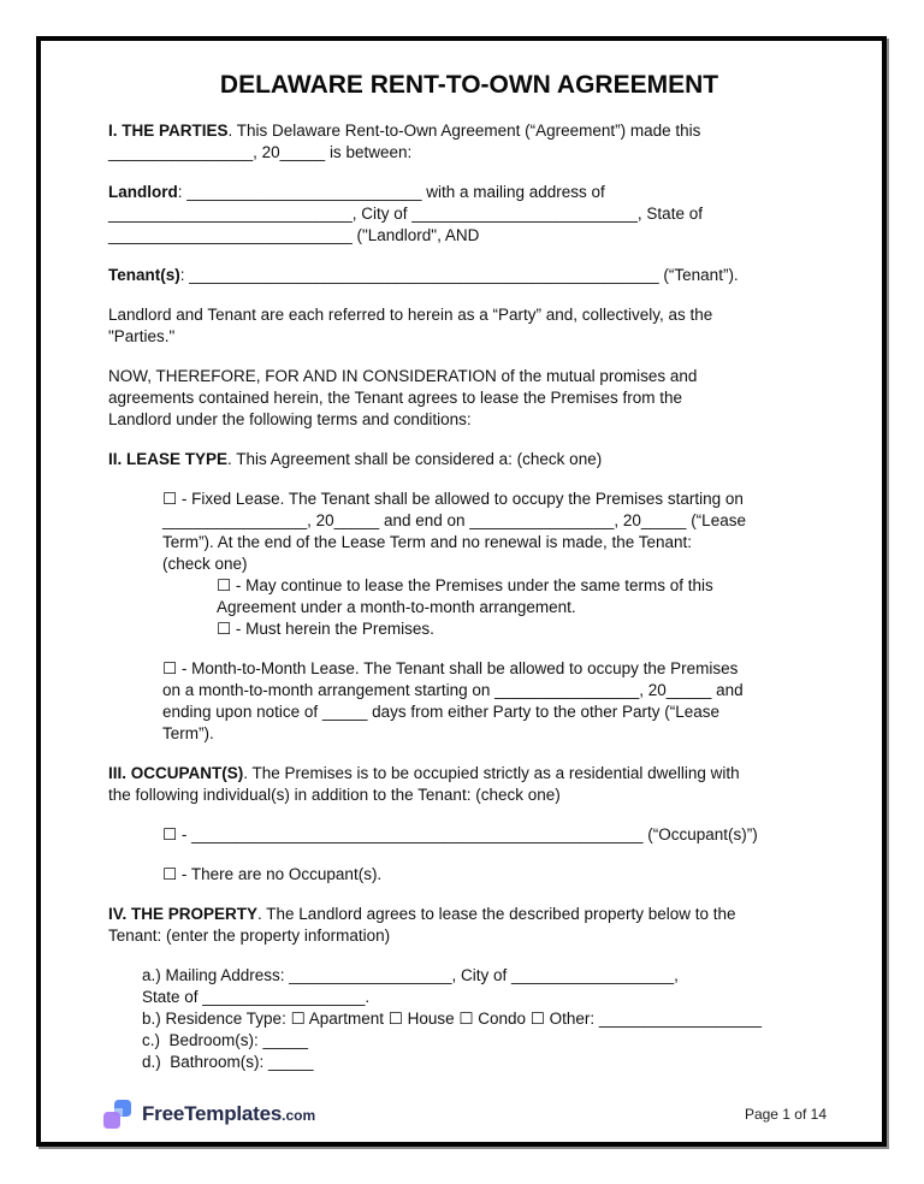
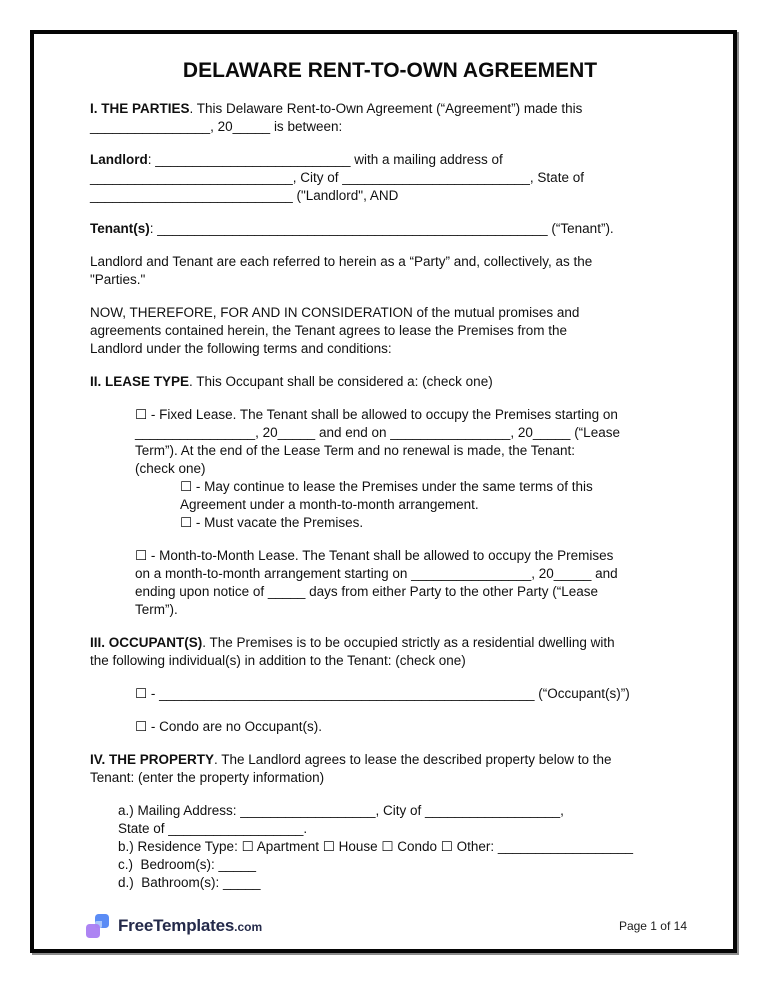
  DELAWARE RENT-TO-OWN AGREEMENT
  I. THE PARTIES. This Delaware Rent-to-Own Agreement (“Agreement”) made this
  ________________, 20_____ is between:
  Landlord: __________________________ with a mailing address of
  ___________________________, City of _________________________, State of
  ___________________________ ("Landlord", AND
  Tenant(s): ____________________________________________________ (“Tenant”).
  Landlord and Tenant are each referred to herein as a “Party” and, collectively, as the
  "Parties."
  NOW, THEREFORE, FOR AND IN CONSIDERATION of the mutual promises and
  agreements contained herein, the Tenant agrees to lease the Premises from the
  Landlord under the following terms and conditions:
- II. LEASE TYPE. This Agreement shall be considered a: (check one)
+ II. LEASE TYPE. This Occupant shall be considered a: (check one)
  ☐ - Fixed Lease. The Tenant shall be allowed to occupy the Premises starting on
  ________________, 20_____ and end on ________________, 20_____ (“Lease
  Term”). At the end of the Lease Term and no renewal is made, the Tenant:
  (check one)
  ☐ - May continue to lease the Premises under the same terms of this
  Agreement under a month-to-month arrangement.
- ☐ - Must herein the Premises.
+ ☐ - Must vacate the Premises.
  ☐ - Month-to-Month Lease. The Tenant shall be allowed to occupy the Premises
  on a month-to-month arrangement starting on ________________, 20_____ and
  ending upon notice of _____ days from either Party to the other Party (“Lease
  Term”).
  III. OCCUPANT(S). The Premises is to be occupied strictly as a residential dwelling with
  the following individual(s) in addition to the Tenant: (check one)
  ☐ - __________________________________________________ (“Occupant(s)”)
- ☐ - There are no Occupant(s).
+ ☐ - Condo are no Occupant(s).
  IV. THE PROPERTY. The Landlord agrees to lease the described property below to the
  Tenant: (enter the property information)
  a.) Mailing Address: __________________, City of __________________,
  State of __________________.
  b.) Residence Type: ☐ Apartment ☐ House ☐ Condo ☐ Other: __________________
  c.) Bedroom(s): _____
  d.) Bathroom(s): _____
  FreeTemplates.com
  Page 1 of 14
